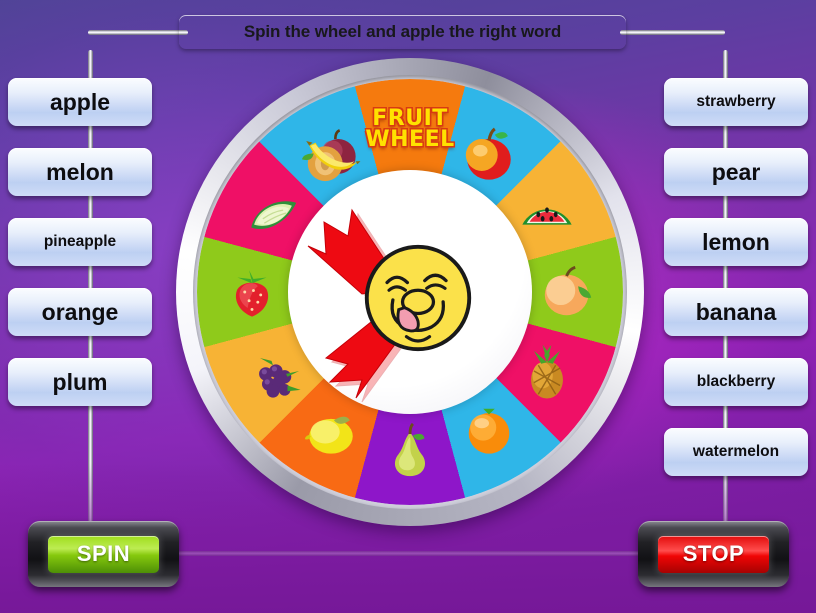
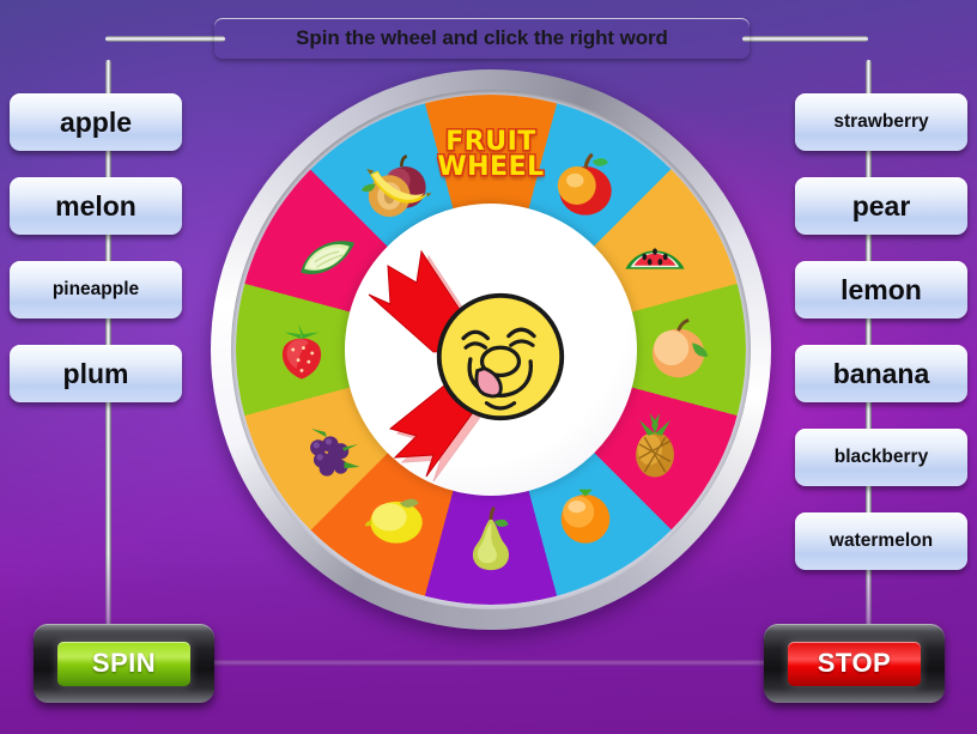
- Spin the wheel and apple the right word
+ Spin the wheel and click the right word
  apple
  melon
  pineapple
- orange
  plum
  FRUIT
  WHEEL
  strawberry
  pear
  lemon
  banana
  blackberry
  watermelon
  SPIN
  STOP
